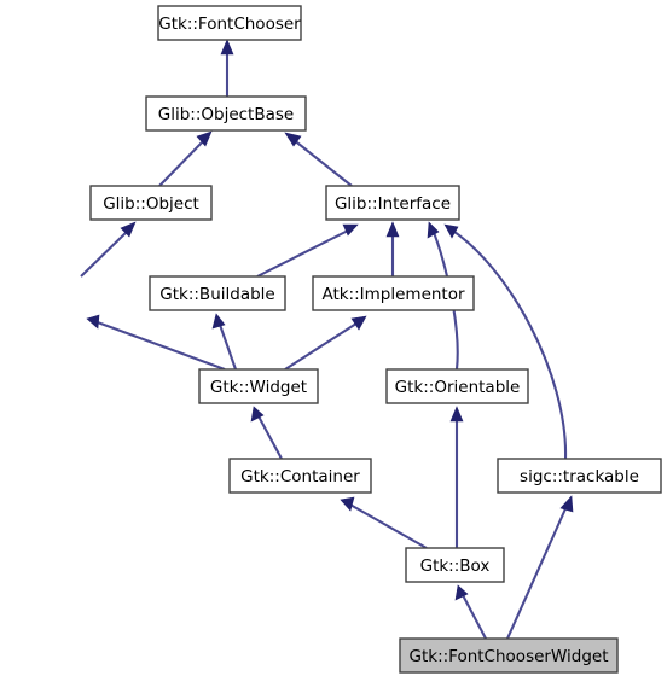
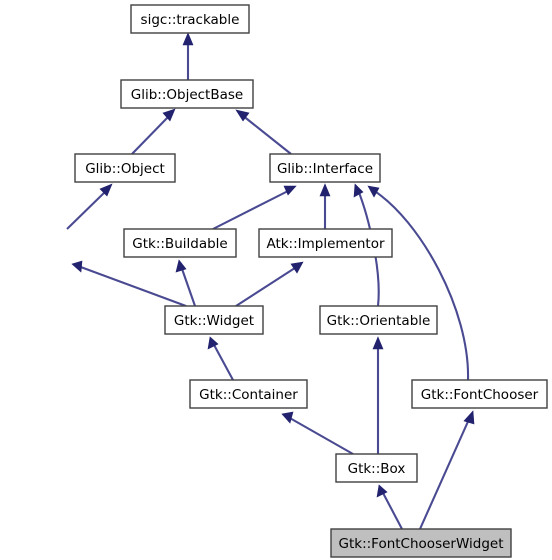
- Gtk::FontChooser
+ sigc::trackable
  Glib::ObjectBase
  Glib::Object
  Glib::Interface
  Gtk::Buildable
  Atk::Implementor
  Gtk::Widget
  Gtk::Orientable
  Gtk::Container
- sigc::trackable
+ Gtk::FontChooser
  Gtk::Box
  Gtk::FontChooserWidget
